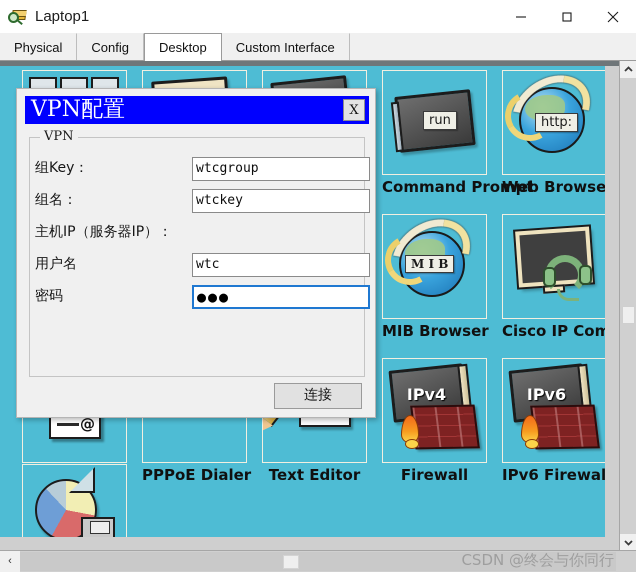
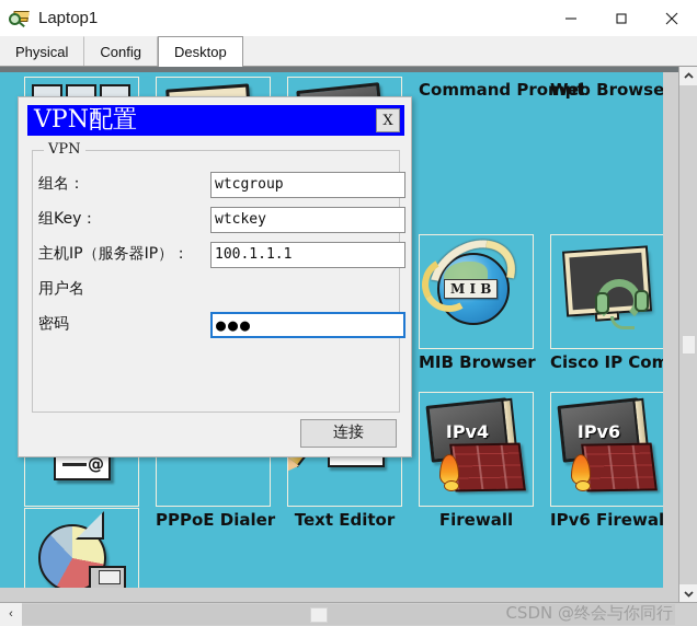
  Laptop1
  Physical
  Config
  Desktop
- Custom Interface
- run
  Command Pro
- http:
  Web Browse
  M I B
  MIB Browser
  IPv4
  Firewall
  IPv6
  IPv6 Firewal
  @
  PPPoE Dialer
  Text Editor
  ‹
  VPN配置
  X
  VPN
- 组Key：
+ 组名：
  wtcgroup
- 组名：
+ 组Key：
  wtckey
  主机IP（服务器IP）：
+ 100.1.1.1
  用户名
- wtc
  密码
  ●●●
  连接
  CSDN @终会与你同行
